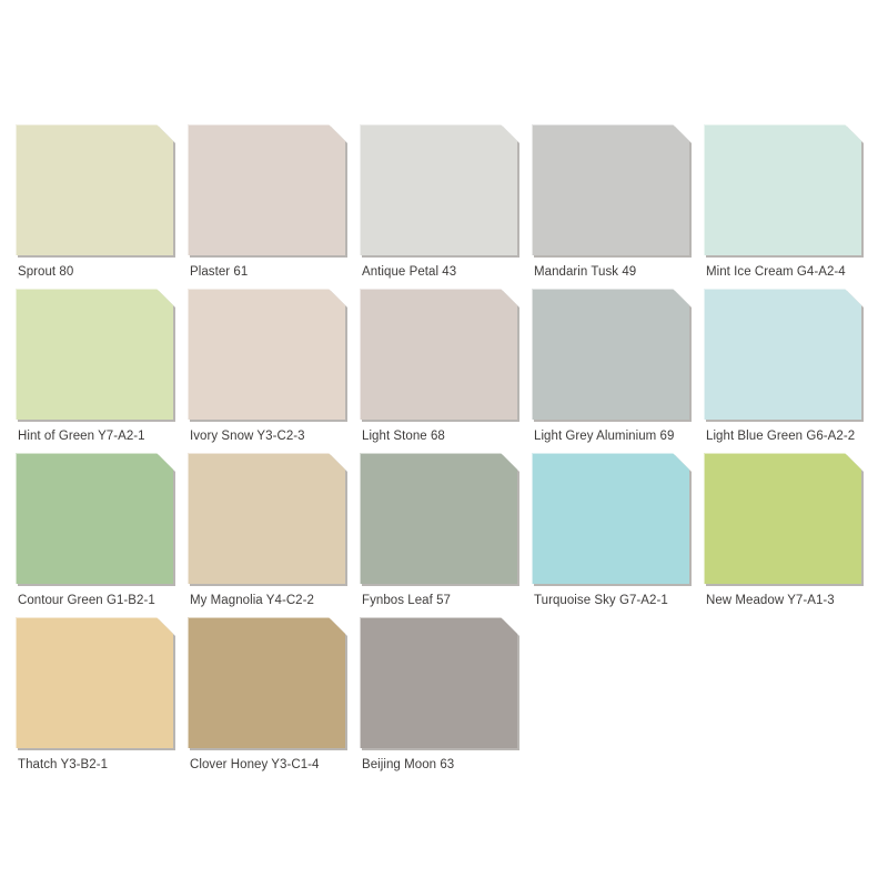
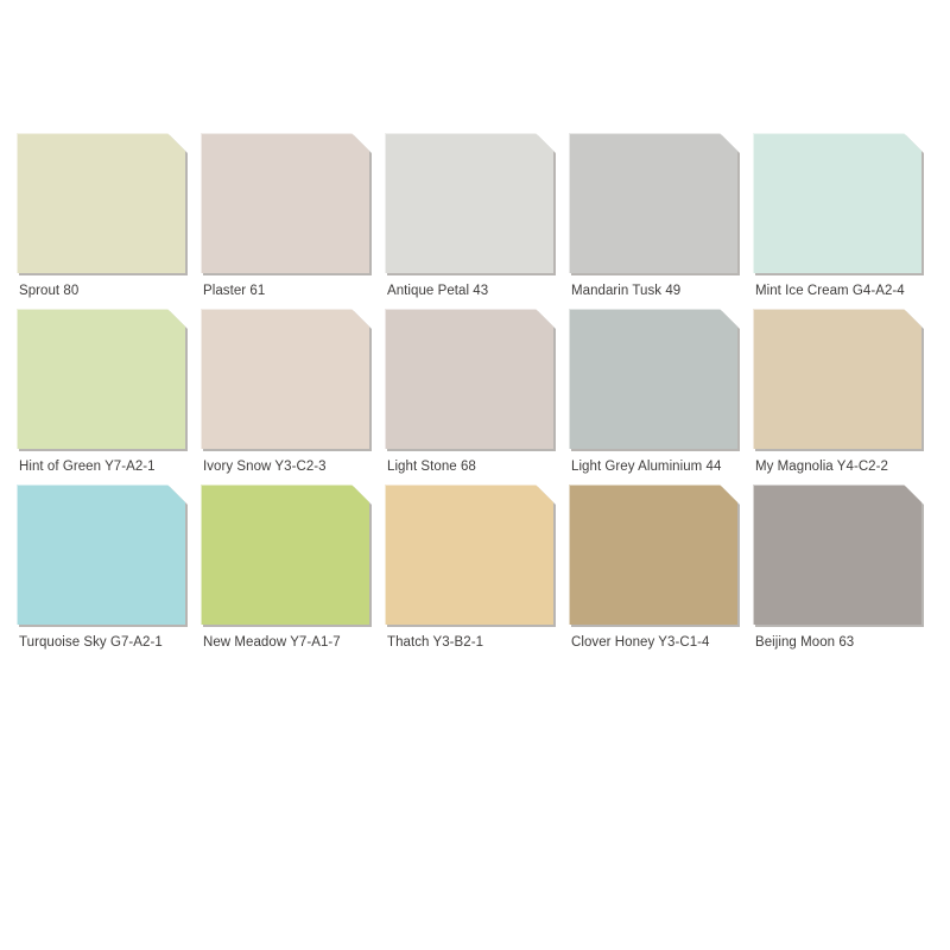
  Sprout 80
  Plaster 61
  Antique Petal 43
  Mandarin Tusk 49
  Mint Ice Cream G4-A2-4
  Hint of Green Y7-A2-1
  Ivory Snow Y3-C2-3
  Light Stone 68
- Light Grey Aluminium 69
+ Light Grey Aluminium 44
- Light Blue Green G6-A2-2
- Contour Green G1-B2-1
  My Magnolia Y4-C2-2
- Fynbos Leaf 57
  Turquoise Sky G7-A2-1
- New Meadow Y7-A1-3
+ New Meadow Y7-A1-7
  Thatch Y3-B2-1
  Clover Honey Y3-C1-4
  Beijing Moon 63
